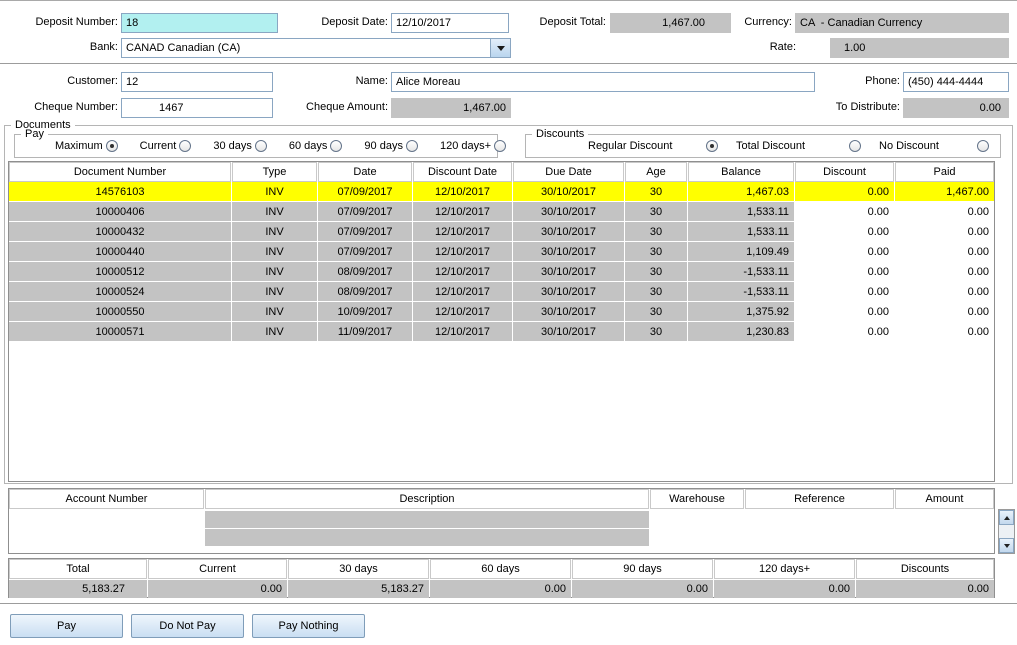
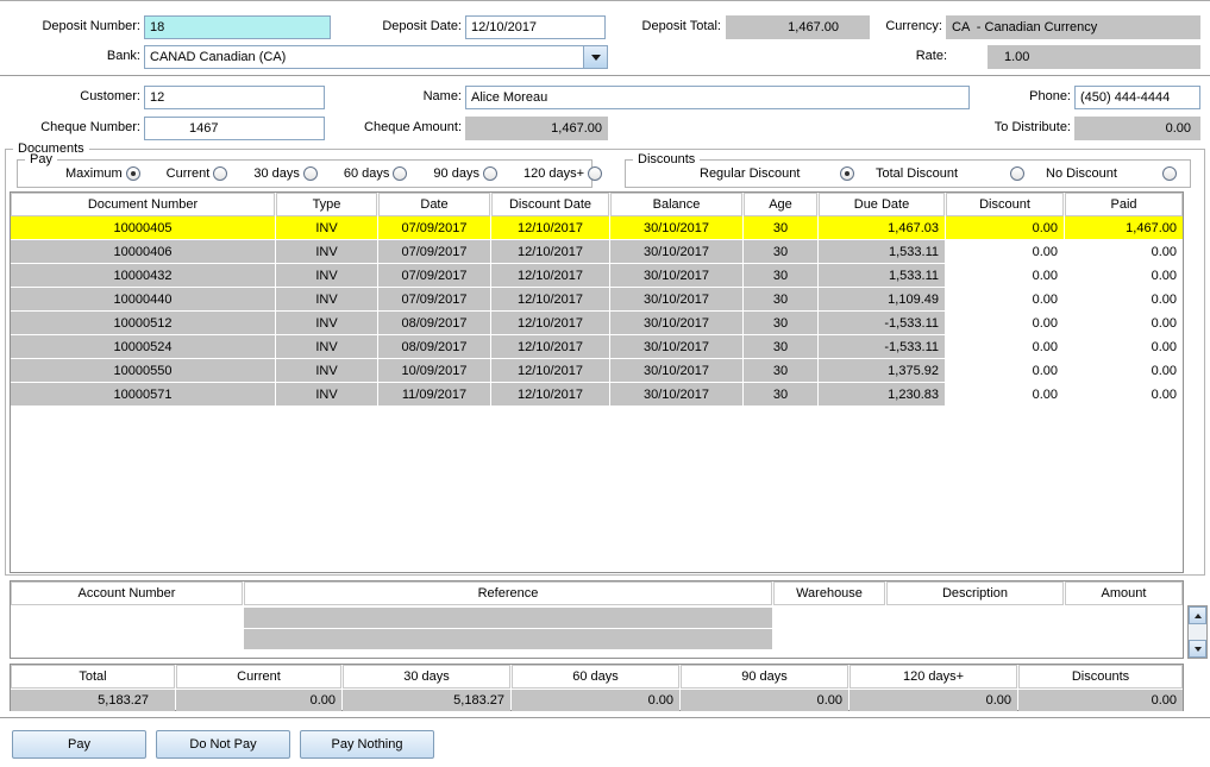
  Deposit Number:
  18
  Deposit Date:
  12/10/2017
  Deposit Total:
  1,467.00
  Currency:
  CA - Canadian Currency
  Bank:
  CANAD Canadian (CA)
  Rate:
  1.00
  Customer:
  12
  Name:
  Alice Moreau
  Phone:
  (450) 444-4444
  Cheque Number:
  1467
  Cheque Amount:
  1,467.00
  To Distribute:
  0.00
  Documents
  Pay
  Maximum
  Current
  30 days
  60 days
  90 days
  120 days+
  Discounts
  Regular Discount
  Total Discount
  No Discount
  Document Number
  Type
  Date
  Discount Date
- Due Date
+ Balance
  Age
- Balance
+ Due Date
  Discount
  Paid
- 14576103
+ 10000405
  INV
  07/09/2017
  12/10/2017
  30/10/2017
  30
  1,467.03
  0.00
  1,467.00
  10000406
  INV
  07/09/2017
  12/10/2017
  30/10/2017
  30
  1,533.11
  0.00
  0.00
  10000432
  INV
  07/09/2017
  12/10/2017
  30/10/2017
  30
  1,533.11
  0.00
  0.00
  10000440
  INV
  07/09/2017
  12/10/2017
  30/10/2017
  30
  1,109.49
  0.00
  0.00
  10000512
  INV
  08/09/2017
  12/10/2017
  30/10/2017
  30
  -1,533.11
  0.00
  0.00
  10000524
  INV
  08/09/2017
  12/10/2017
  30/10/2017
  30
  -1,533.11
  0.00
  0.00
  10000550
  INV
  10/09/2017
  12/10/2017
  30/10/2017
  30
  1,375.92
  0.00
  0.00
  10000571
  INV
  11/09/2017
  12/10/2017
  30/10/2017
  30
  1,230.83
  0.00
  0.00
  Account Number
- Description
+ Reference
  Warehouse
- Reference
+ Description
  Amount
  Total
  Current
  30 days
  60 days
  90 days
  120 days+
  Discounts
  5,183.27
  0.00
  5,183.27
  0.00
  0.00
  0.00
  0.00
  Pay
  Do Not Pay
  Pay Nothing
